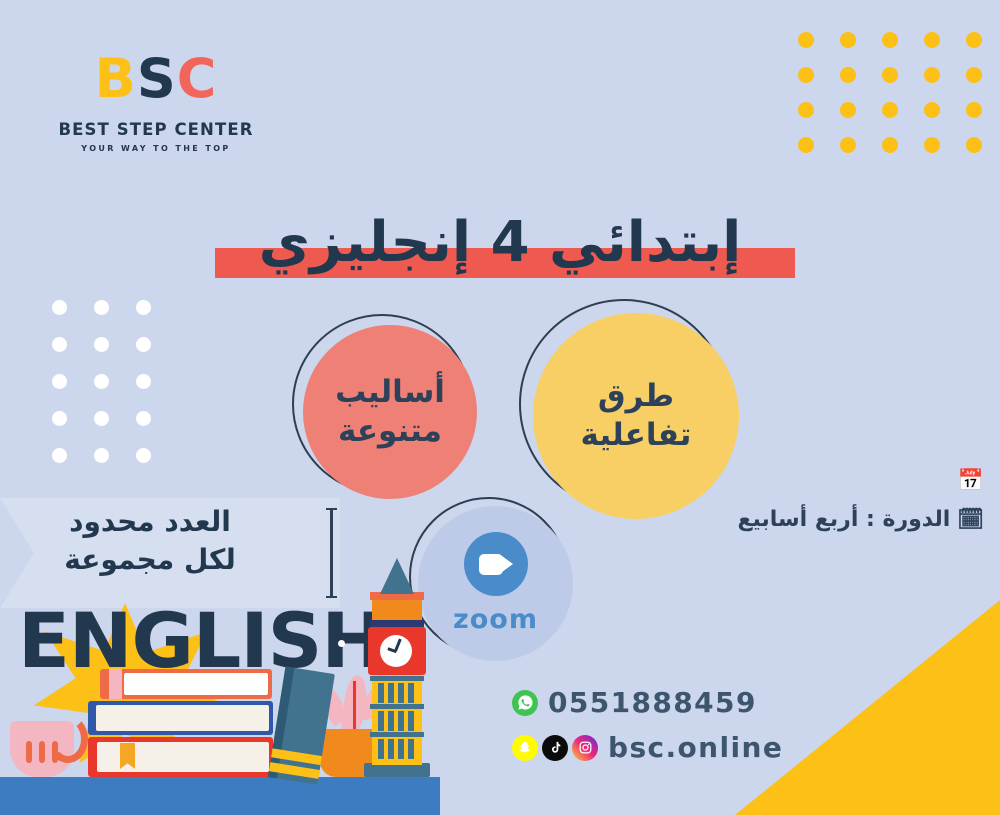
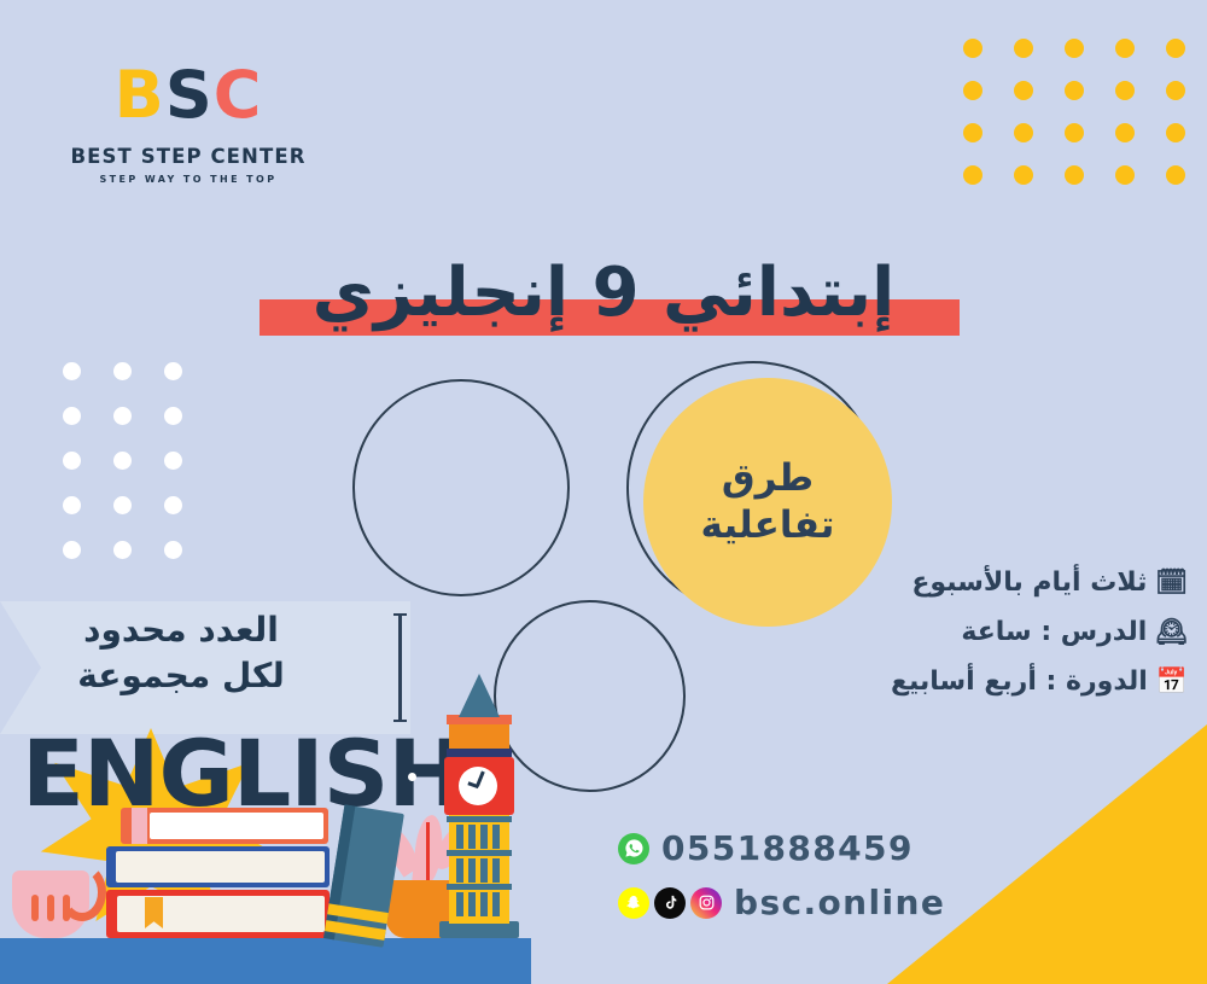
  BSC
  BEST STEP CENTER
- YOUR WAY TO THE TOP
+ STEP WAY TO THE TOP
- إبتدائي 4 إنجليزي
+ إبتدائي 9 إنجليزي
- أساليب
- متنوعة
  طرق
  تفاعلية
- zoom
  العدد محدود
  لكل مجموعة
- 📅
+ 🗓
+ ثلاث أيام بالأسبوع
+ 🕰
+ الدرس : ساعة
- 🗓
+ 📅
  الدورة : أربع أسابيع
  0551888459
  bsc.online
  ENGLISH
